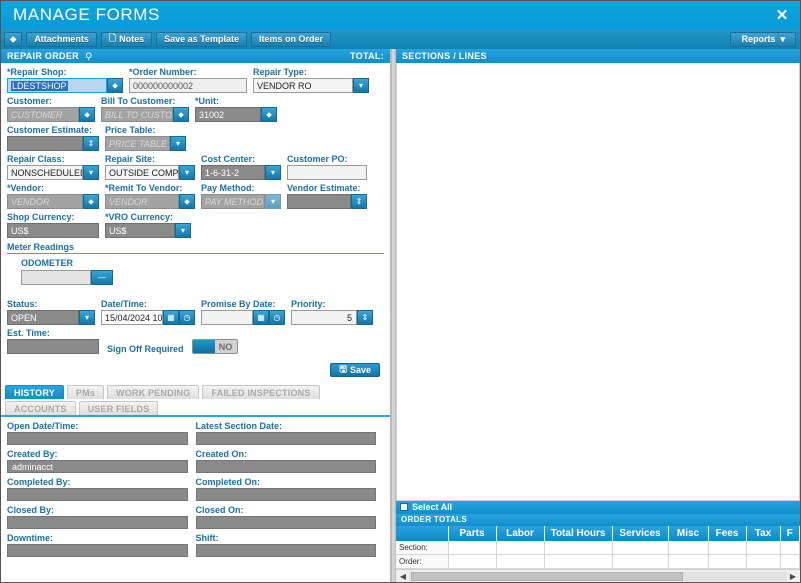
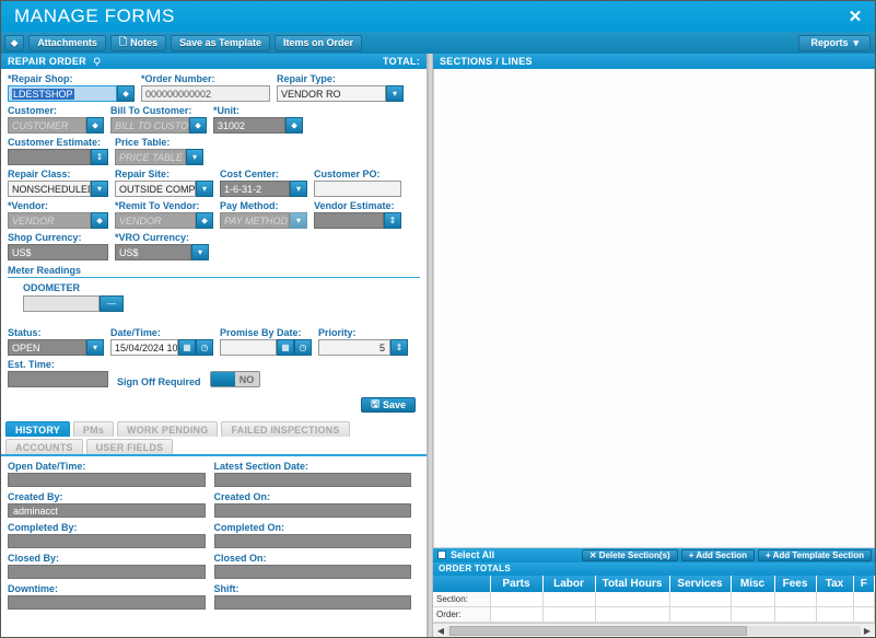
  MANAGE FORMS
  ✕
  ⬥
  Attachments
  🗋
  Notes
  Save as Template
  Items on Order
  Reports
  ▾
  REPAIR ORDER
  TOTAL:
  *Repair Shop:
  LDESTSHOP
  ⬥
  *Order Number:
  000000000002
  Repair Type:
  VENDOR RO
  ▾
  Customer:
  CUSTOMER
  ⬥
  Bill To Customer:
  BILL TO CUSTO
  ⬥
  *Unit:
  31002
  ⬥
  Customer Estimate:
  ⇕
  Price Table:
  PRICE TABLE
  ▾
  Repair Class:
  NONSCHEDULE
  ▾
  Repair Site:
  OUTSIDE COMP
  ▾
  Cost Center:
  1-6-31-2
  ▾
  Customer PO:
  *Vendor:
  VENDOR
  ⬥
  *Remit To Vendor:
  VENDOR
  ⬥
  Pay Method:
  PAY METHOD
  ▾
  Vendor Estimate:
  ⇕
  Shop Currency:
  US$
  *VRO Currency:
  US$
  ▾
  Meter Readings
  ODOMETER
  —
  Status:
  OPEN
  ▾
  Date/Time:
  15/04/2024 10
  ▦
  ◷
  Promise By Date:
  ▦
  ◷
  Priority:
  5
  ⇕
  Est. Time:
  Sign Off Required
  NO
  🖫
  Save
  HISTORY
  PMs
  WORK PENDING
  FAILED INSPECTIONS
  ACCOUNTS
  USER FIELDS
  Open Date/Time:
  Latest Section Date:
  Created By:
  adminacct
  Created On:
  Completed By:
  Completed On:
  Closed By:
  Closed On:
  Downtime:
  Shift:
  SECTIONS / LINES
  Select All
+ ✕ Delete Section(s)
+ + Add Section
+ + Add Template Section
  ORDER TOTALS
  	Parts	Labor	Total Hours	Services	Misc	Fees	Tax	F
  Section:
  Order:
  ◀
  ▶
